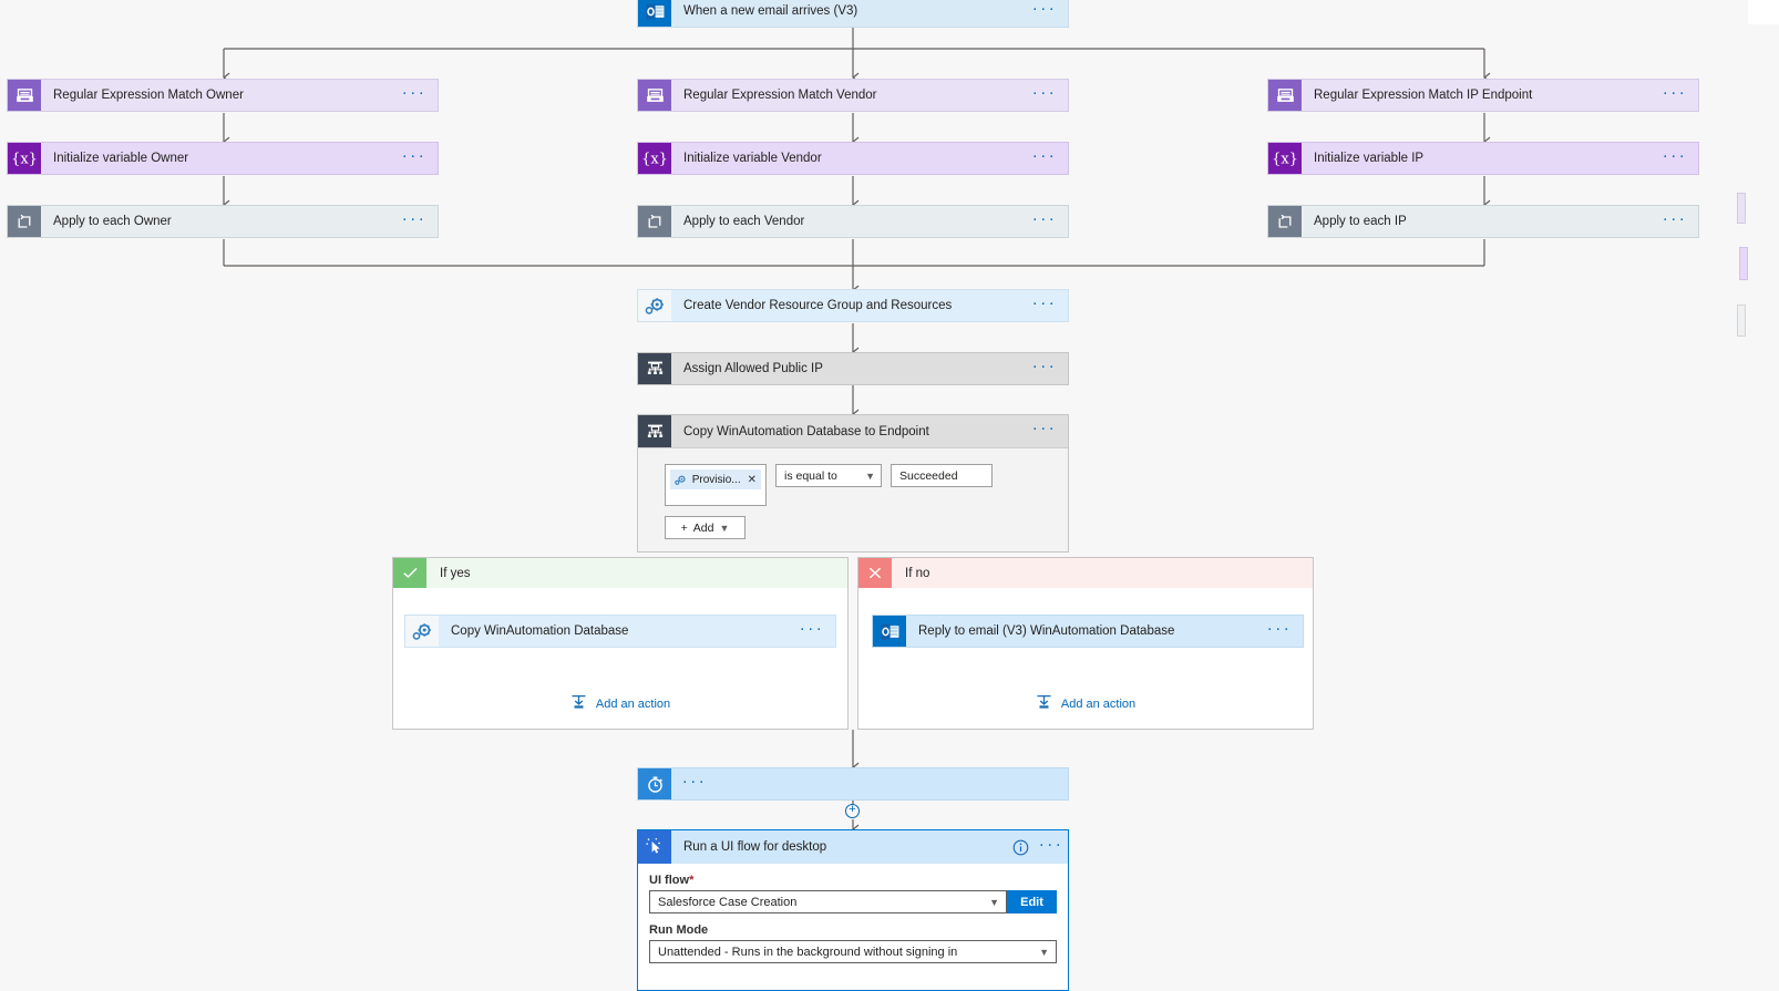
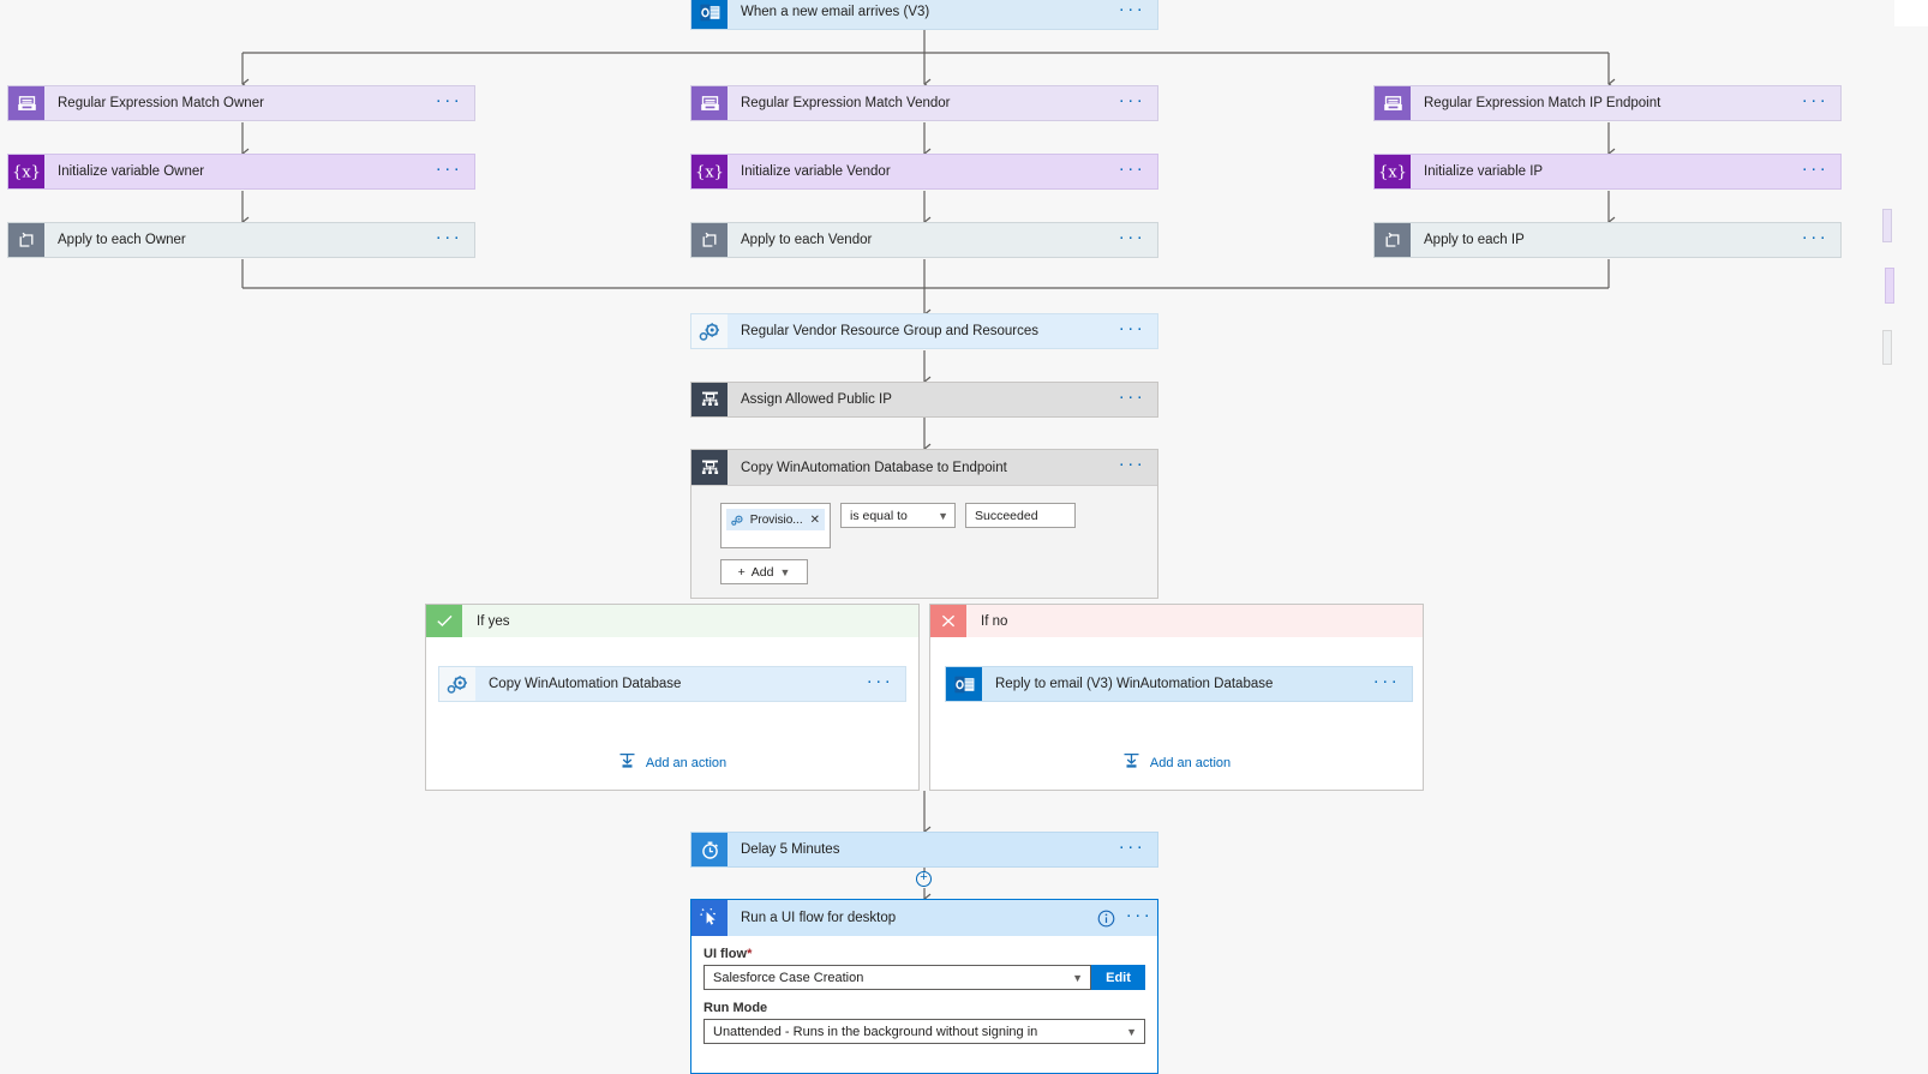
  When a new email arrives (V3)
  ···
  Regular Expression Match Owner
  ···
  {x}
  Initialize variable Owner
  ···
  Apply to each Owner
  ···
  Regular Expression Match Vendor
  ···
  {x}
  Initialize variable Vendor
  ···
  Apply to each Vendor
  ···
  Regular Expression Match IP Endpoint
  ···
  {x}
  Initialize variable IP
  ···
  Apply to each IP
  ···
- Create Vendor Resource Group and Resources
+ Regular Vendor Resource Group and Resources
  ···
  Assign Allowed Public IP
  ···
  Copy WinAutomation Database to Endpoint
  ···
  Provisio...
  ✕
  is equal to
  ▼
  Succeeded
  +
  Add
  ▼
  If yes
  Copy WinAutomation Database
  ···
  Add an action
  If no
  Reply to email (V3) WinAutomation Database
  ···
  Add an action
+ Delay 5 Minutes
  ···
  +
  Run a UI flow for desktop
  ···
  UI flow*
  Salesforce Case Creation
  ▼
  Edit
  Run Mode
  Unattended - Runs in the background without signing in
  ▼
